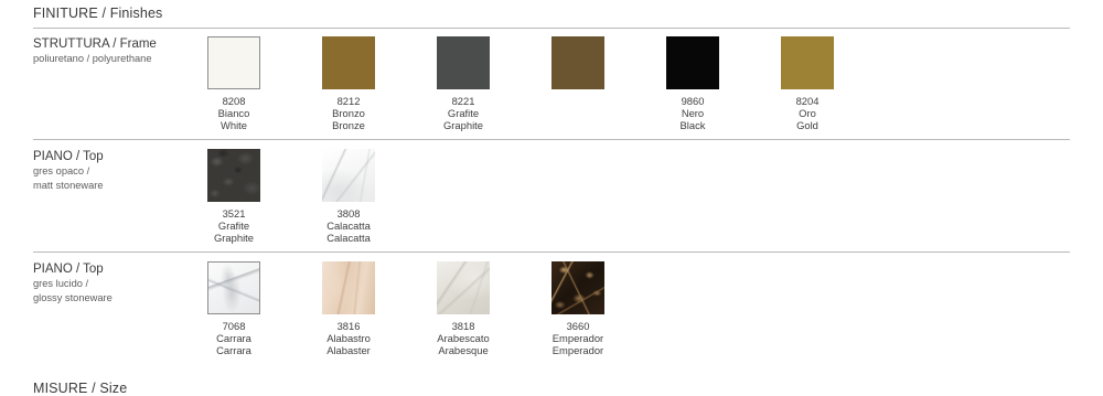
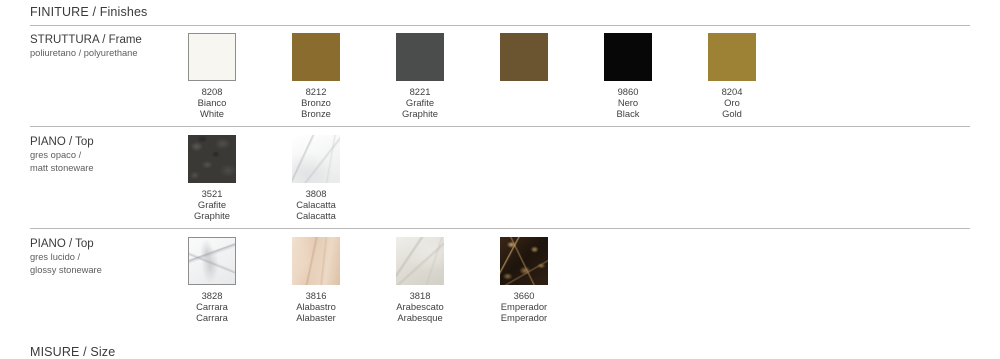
  FINITURE / Finishes
  STRUTTURA / Frame
  poliuretano / polyurethane
  8208
  Bianco
  White
  8212
  Bronzo
  Bronze
  8221
  Grafite
  Graphite
  9860
  Nero
  Black
  8204
  Oro
  Gold
  PIANO / Top
  gres opaco /
  matt stoneware
  3521
  Grafite
  Graphite
  3808
  Calacatta
  Calacatta
  PIANO / Top
  gres lucido /
  glossy stoneware
- 7068
+ 3828
  Carrara
  Carrara
  3816
  Alabastro
  Alabaster
  3818
  Arabescato
  Arabesque
  3660
  Emperador
  Emperador
  MISURE / Size
